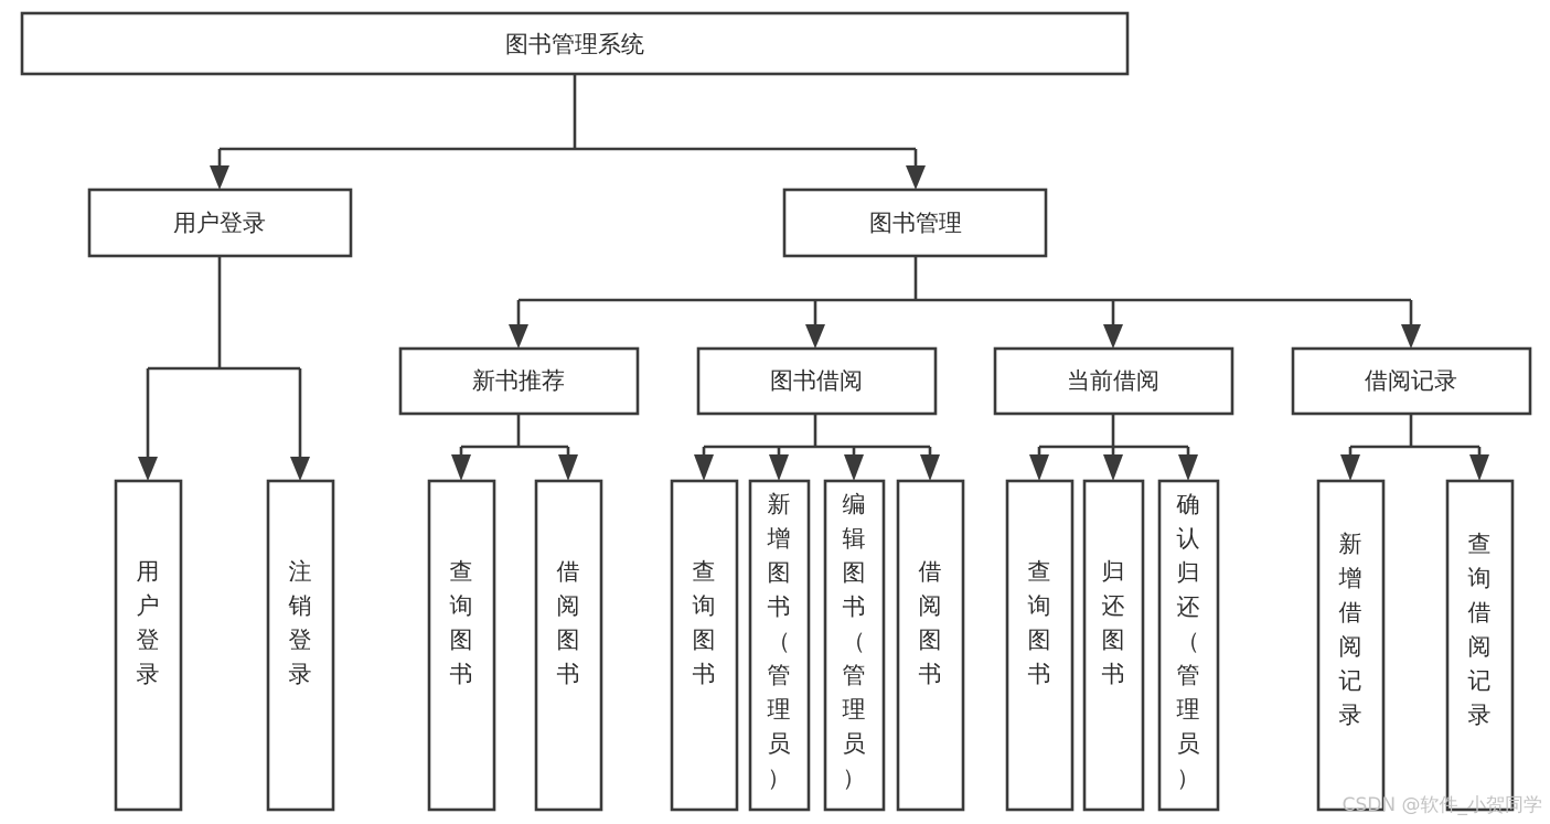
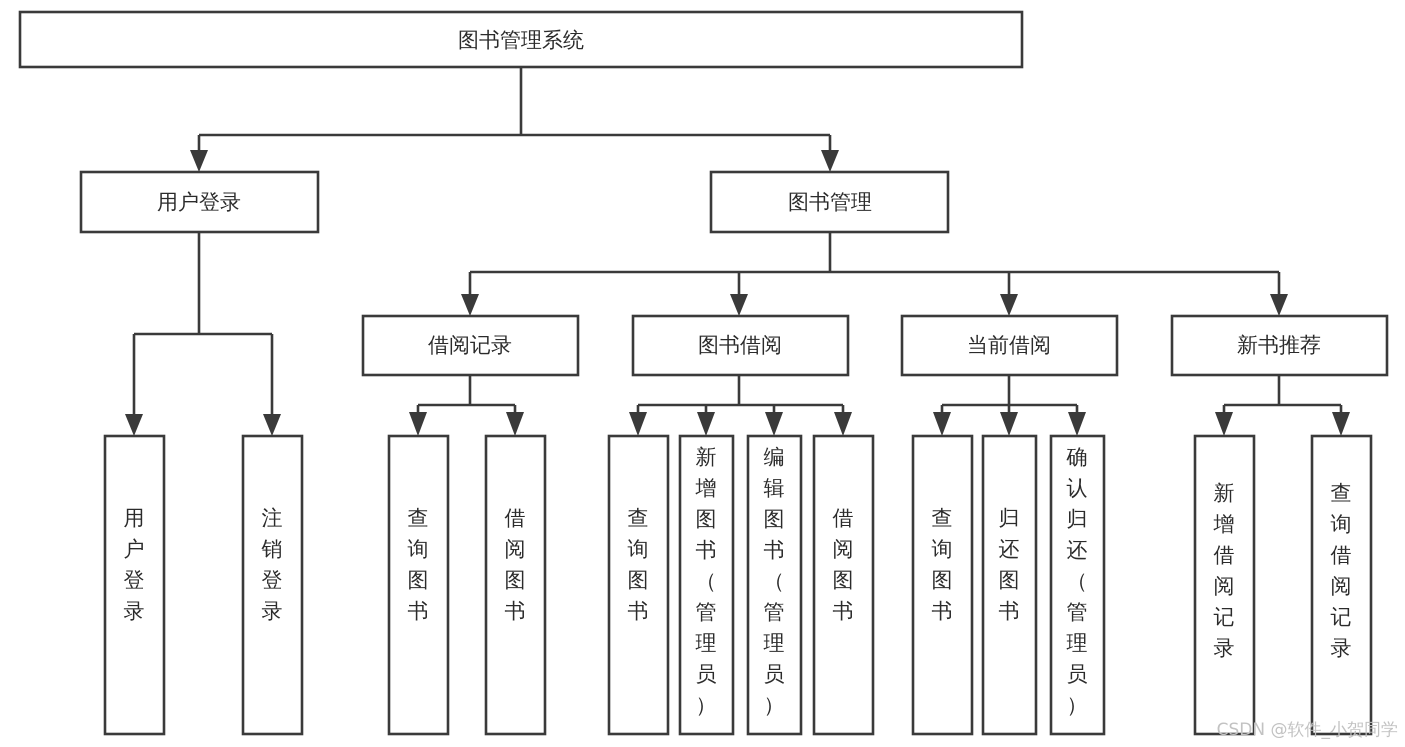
  图书管理系统
  用户登录
  图书管理
- 新书推荐
+ 借阅记录
  图书借阅
  当前借阅
- 借阅记录
+ 新书推荐
  用户登录
  注销登录
  查询图书
  借阅图书
  查询图书
  新增图书（管理员）
  编辑图书（管理员）
  借阅图书
  查询图书
  归还图书
  确认归还（管理员）
  新增借阅记录
  查询借阅记录
  CSDN @软件_小贺同学
